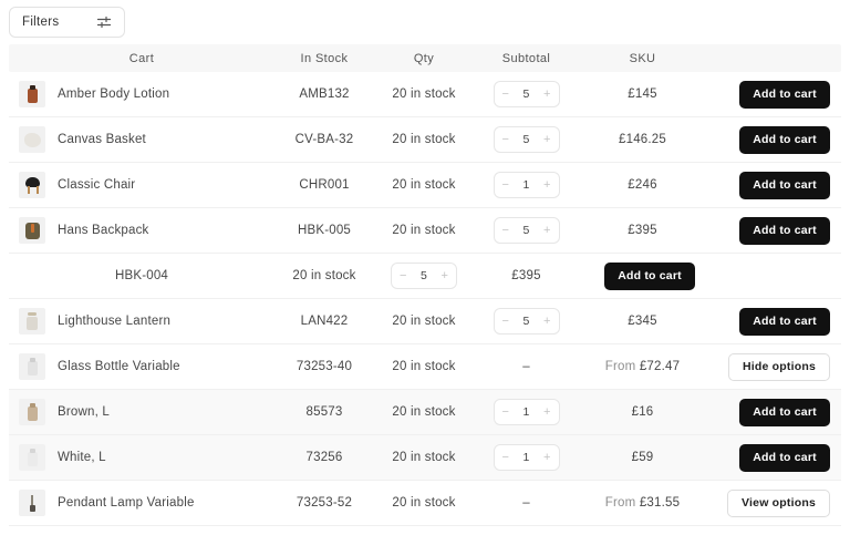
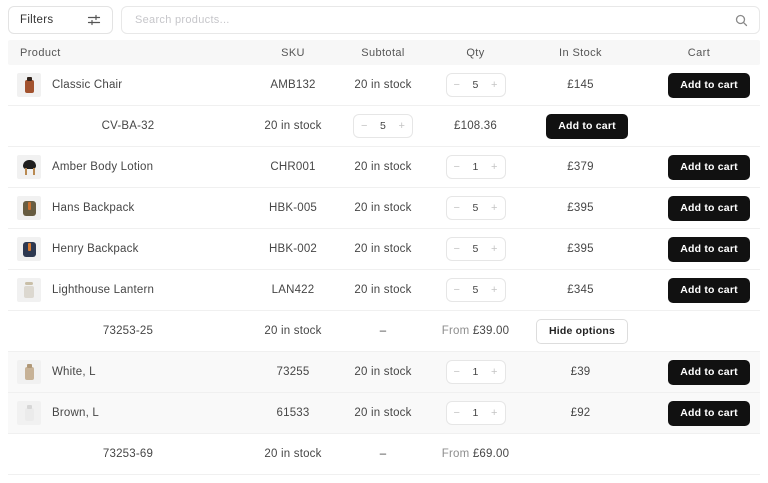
  Filters
+ Search products...
+ Product
- Cart
+ SKU
- In Stock
+ Subtotal
  Qty
- Subtotal
+ In Stock
- SKU
+ Cart
- Amber Body Lotion
+ Classic Chair
  AMB132
  20 in stock
  −
  5
  +
  £145
  Add to cart
- Canvas Basket
  CV-BA-32
  20 in stock
  −
  5
  +
- £146.25
+ £108.36
  Add to cart
- Classic Chair
+ Amber Body Lotion
  CHR001
  20 in stock
  −
  1
  +
- £246
+ £379
  Add to cart
  Hans Backpack
  HBK-005
  20 in stock
  −
  5
  +
  £395
  Add to cart
+ Henry Backpack
- HBK-004
+ HBK-002
  20 in stock
  −
  5
  +
  £395
  Add to cart
  Lighthouse Lantern
  LAN422
  20 in stock
  −
  5
  +
  £345
  Add to cart
- Glass Bottle Variable
- 73253-40
+ 73253-25
  20 in stock
  –
- From £72.47
+ From £39.00
  Hide options
- Brown, L
+ White, L
- 85573
+ 73255
  20 in stock
  −
  1
  +
- £16
+ £39
  Add to cart
- White, L
+ Brown, L
- 73256
+ 61533
  20 in stock
  −
  1
  +
- £59
+ £92
  Add to cart
- Pendant Lamp Variable
- 73253-52
+ 73253-69
  20 in stock
  –
- From £31.55
+ From £69.00
- View options
